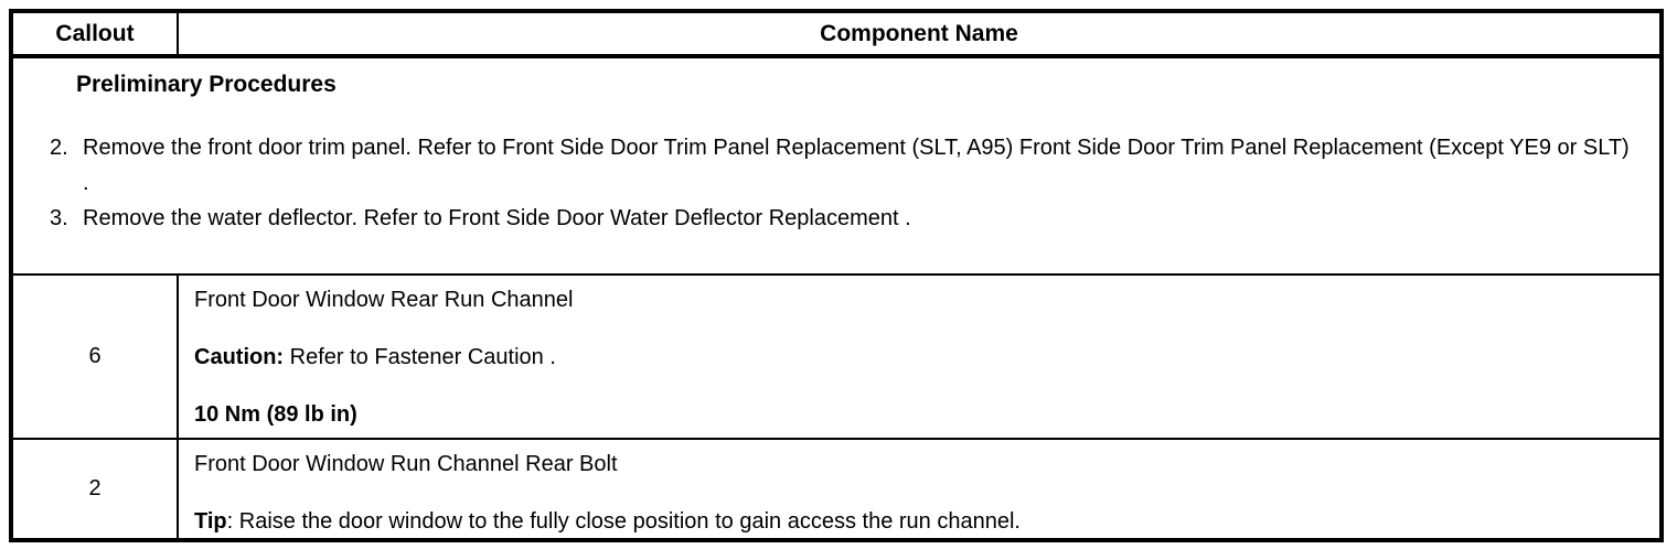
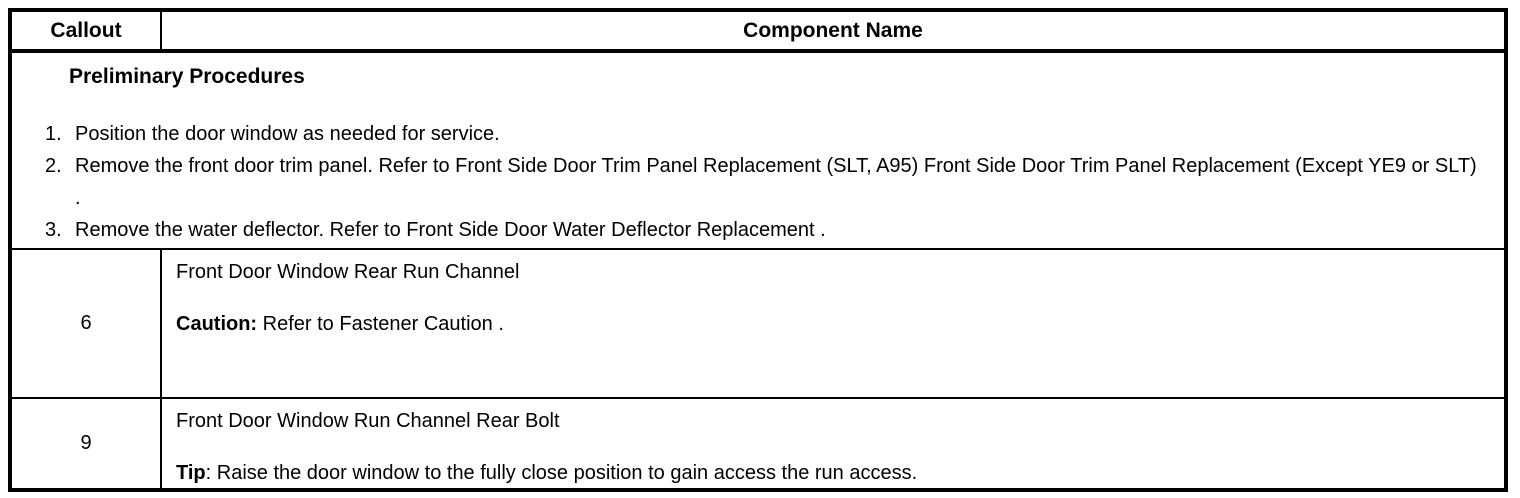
  Callout
  Component Name
  Preliminary Procedures
+ 1.
+ Position the door window as needed for service.
  2.
  Remove the front door trim panel. Refer to Front Side Door Trim Panel Replacement (SLT, A95) Front Side Door Trim Panel Replacement (Except YE9 or SLT) .
  3.
  Remove the water deflector. Refer to Front Side Door Water Deflector Replacement .
  6
  Front Door Window Rear Run Channel
  Caution: Refer to Fastener Caution .
- 10 Nm (89 lb in)
- 2
+ 9
  Front Door Window Run Channel Rear Bolt
- Tip: Raise the door window to the fully close position to gain access the run channel.
+ Tip: Raise the door window to the fully close position to gain access the run access.
